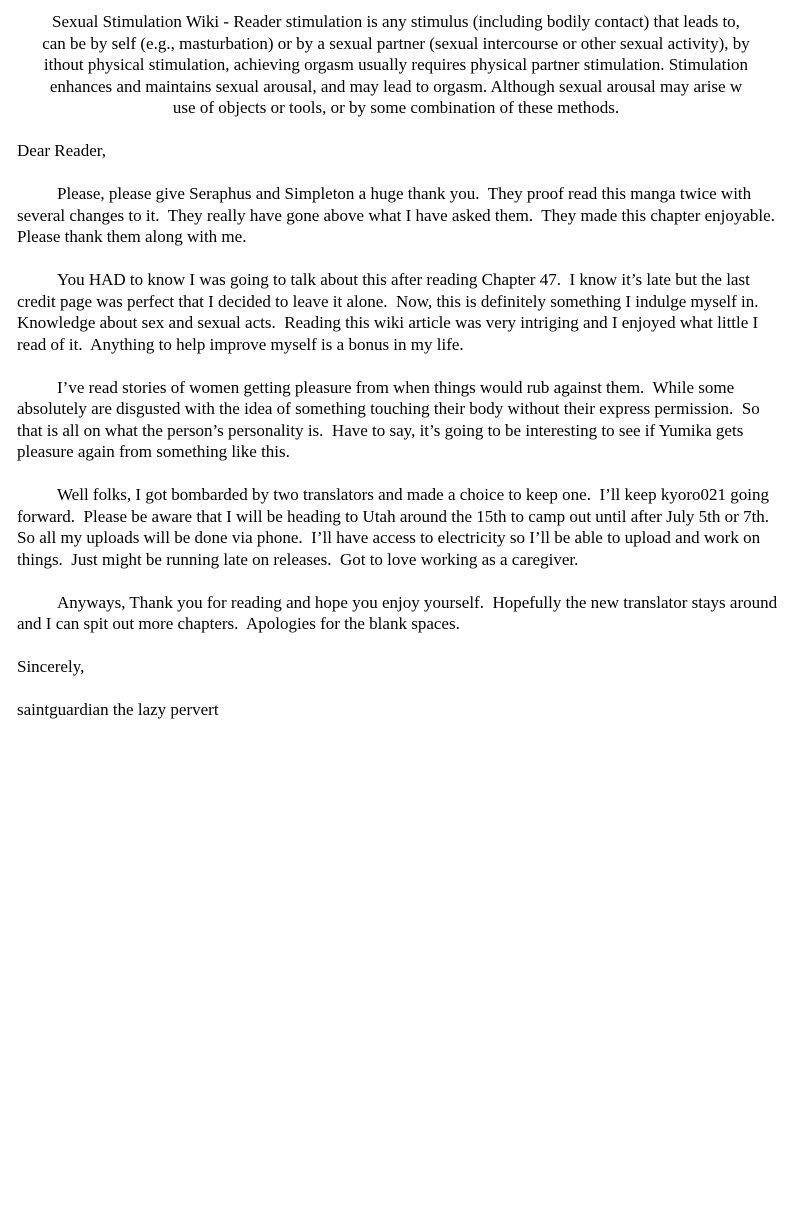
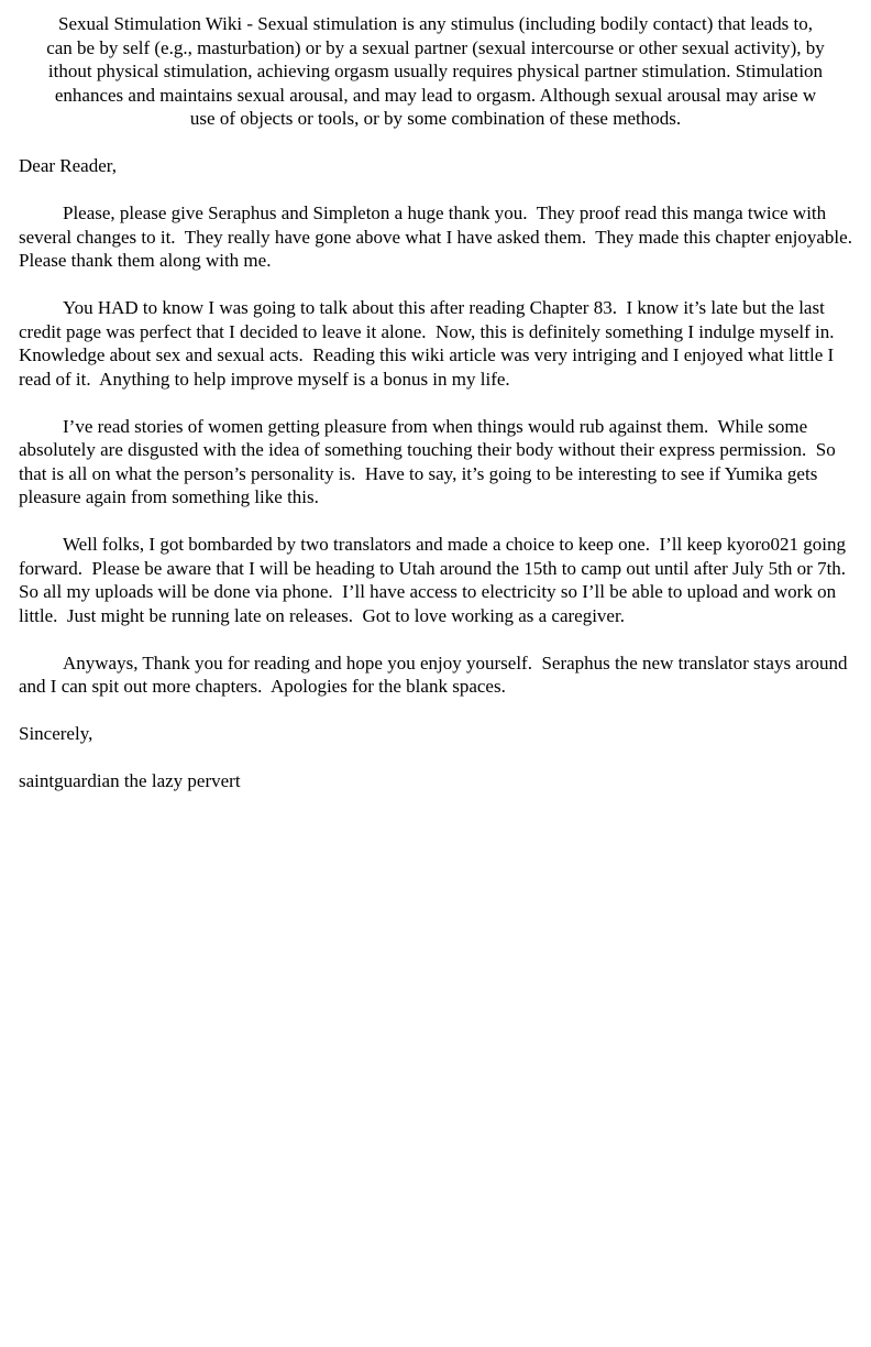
- Sexual Stimulation Wiki - Reader stimulation is any stimulus (including bodily contact) that leads to,
+ Sexual Stimulation Wiki - Sexual stimulation is any stimulus (including bodily contact) that leads to,
  can be by self (e.g., masturbation) or by a sexual partner (sexual intercourse or other sexual activity), by
  ithout physical stimulation, achieving orgasm usually requires physical partner stimulation. Stimulation
  enhances and maintains sexual arousal, and may lead to orgasm. Although sexual arousal may arise w
  use of objects or tools, or by some combination of these methods.
  Dear Reader,
  Please, please give Seraphus and Simpleton a huge thank you. They proof read this manga twice with several changes to it. They really have gone above what I have asked them. They made this chapter enjoyable. Please thank them along with me.
- You HAD to know I was going to talk about this after reading Chapter 47. I know it’s late but the last credit page was perfect that I decided to leave it alone. Now, this is definitely something I indulge myself in. Knowledge about sex and sexual acts. Reading this wiki article was very intriging and I enjoyed what little I read of it. Anything to help improve myself is a bonus in my life.
+ You HAD to know I was going to talk about this after reading Chapter 83. I know it’s late but the last credit page was perfect that I decided to leave it alone. Now, this is definitely something I indulge myself in. Knowledge about sex and sexual acts. Reading this wiki article was very intriging and I enjoyed what little I read of it. Anything to help improve myself is a bonus in my life.
  I’ve read stories of women getting pleasure from when things would rub against them. While some absolutely are disgusted with the idea of something touching their body without their express permission. So that is all on what the person’s personality is. Have to say, it’s going to be interesting to see if Yumika gets pleasure again from something like this.
- Well folks, I got bombarded by two translators and made a choice to keep one. I’ll keep kyoro021 going forward. Please be aware that I will be heading to Utah around the 15th to camp out until after July 5th or 7th. So all my uploads will be done via phone. I’ll have access to electricity so I’ll be able to upload and work on things. Just might be running late on releases. Got to love working as a caregiver.
+ Well folks, I got bombarded by two translators and made a choice to keep one. I’ll keep kyoro021 going forward. Please be aware that I will be heading to Utah around the 15th to camp out until after July 5th or 7th. So all my uploads will be done via phone. I’ll have access to electricity so I’ll be able to upload and work on little. Just might be running late on releases. Got to love working as a caregiver.
- Anyways, Thank you for reading and hope you enjoy yourself. Hopefully the new translator stays around and I can spit out more chapters. Apologies for the blank spaces.
+ Anyways, Thank you for reading and hope you enjoy yourself. Seraphus the new translator stays around and I can spit out more chapters. Apologies for the blank spaces.
  Sincerely,
  saintguardian the lazy pervert
